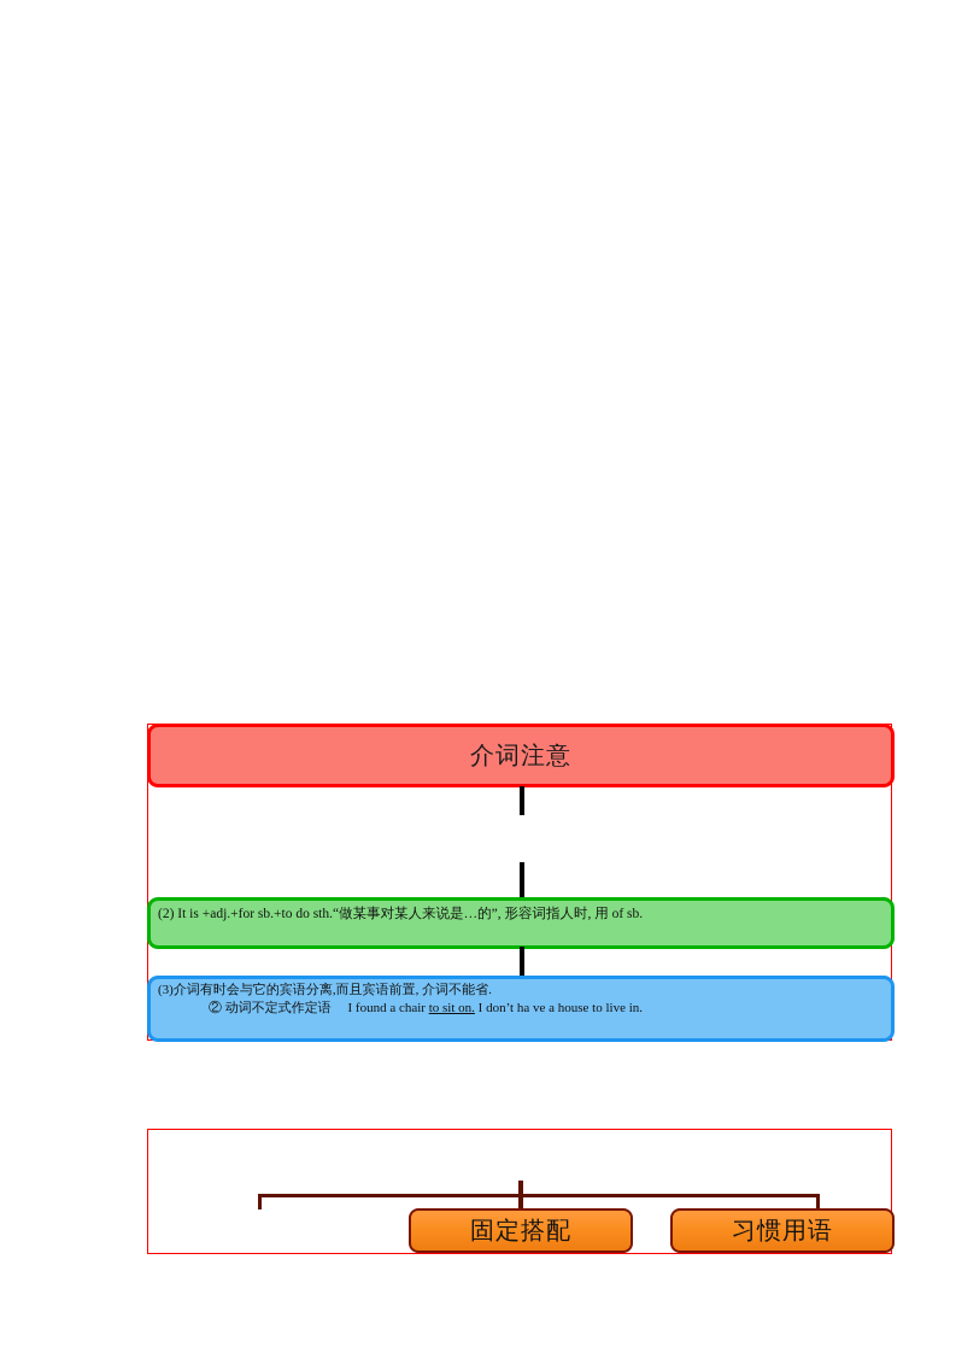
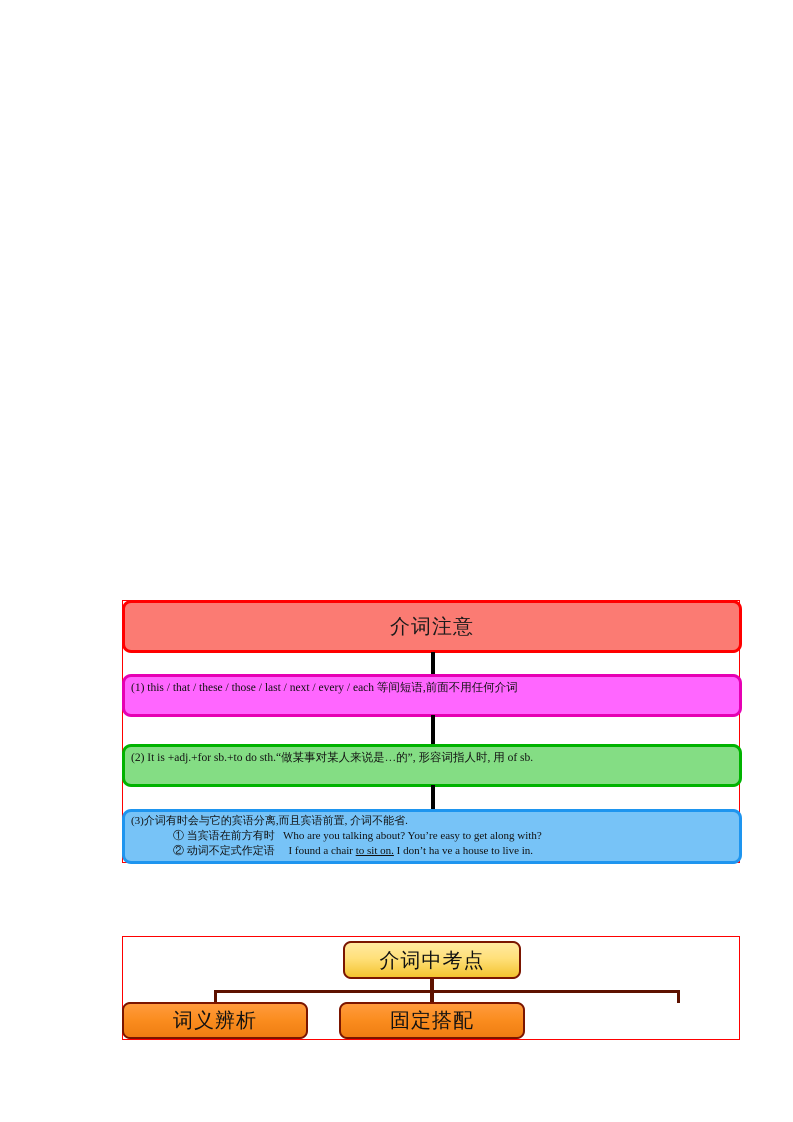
  介词注意
+ (1) this / that / these / those / last / next / every / each 等间短语,前面不用任何介词
  (2) It is +adj.+for sb.+to do sth.“做某事对某人来说是…的”, 形容词指人时, 用 of sb.
  (3)介词有时会与它的宾语分离,而且宾语前置, 介词不能省.
+ ① 当宾语在前方有时 Who are you talking about? You’re easy to get along with?
  ② 动词不定式作定语 I found a chair to sit on. I don’t ha ve a house to live in.
+ 介词中考点
+ 词义辨析
  固定搭配
- 习惯用语
